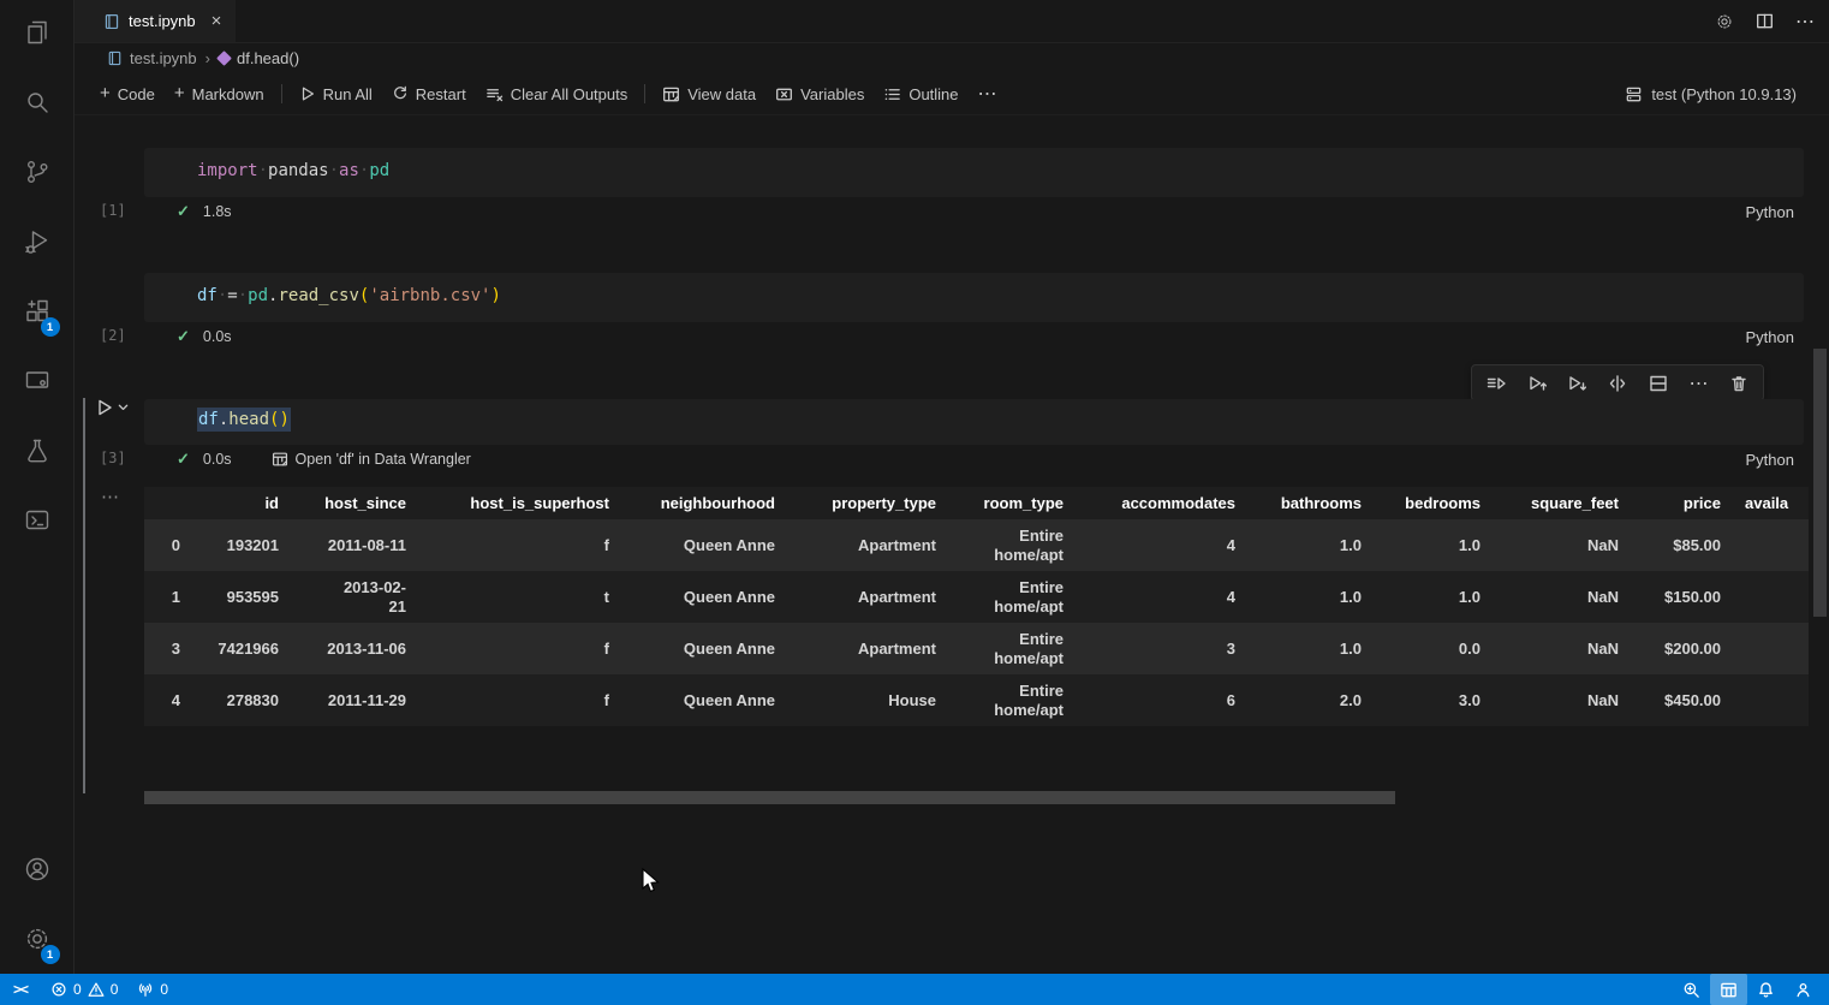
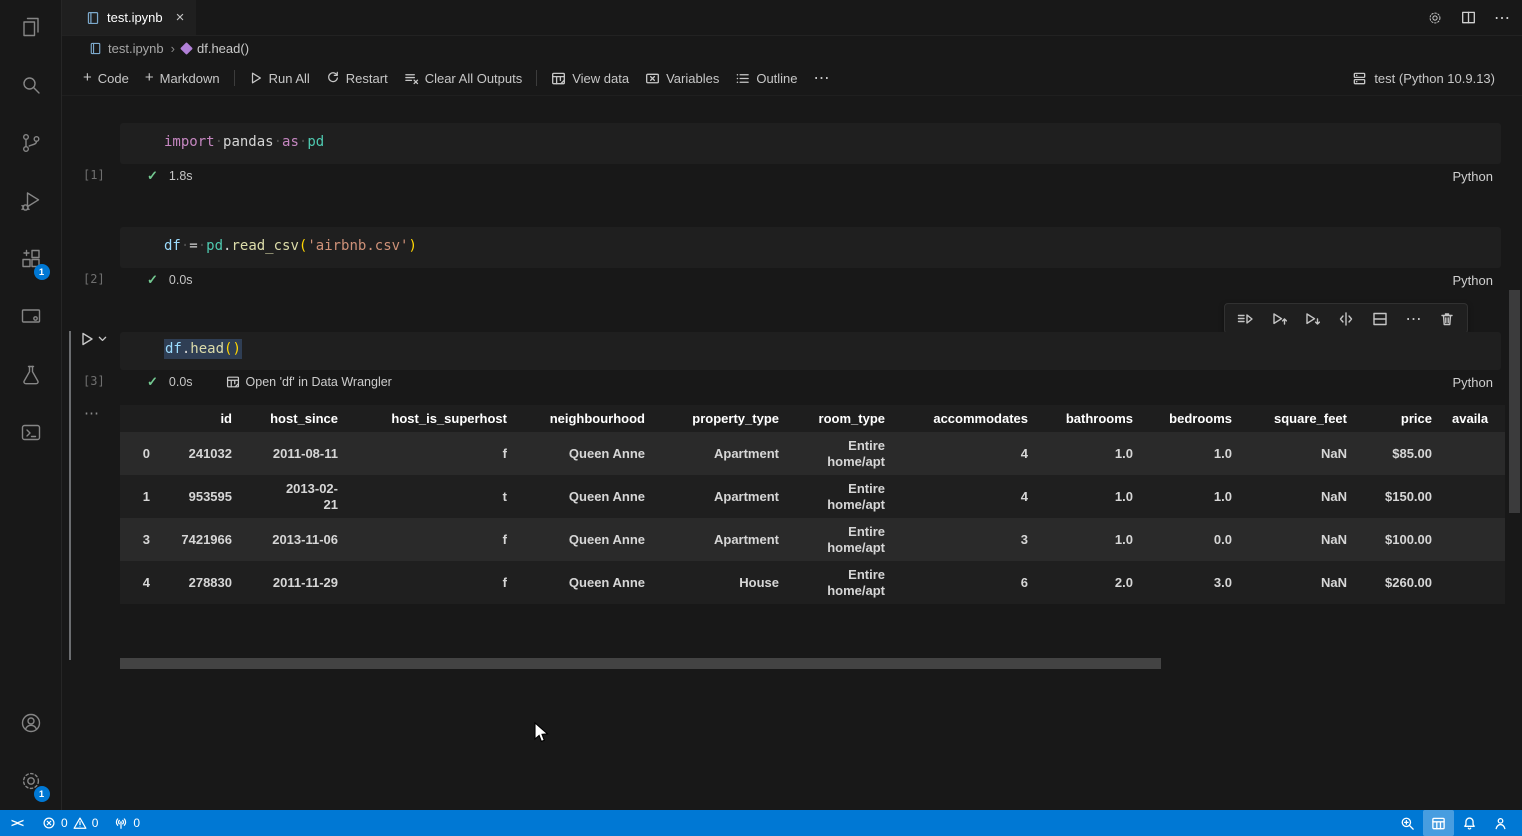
  1
  1
  test.ipynb
  ×
  ⋯
  test.ipynb
  ›
  df.head()
  +
  Code
  +
  Markdown
  Run All
  Restart
  Clear All Outputs
  View data
  Variables
  Outline
  ⋯
  test (Python 10.9.13)
  import·pandas·as·pd
  [1]
  ✓
  1.8s
  Python
  df·=·pd.read_csv('airbnb.csv')
  [2]
  ✓
  0.0s
  Python
  ⋯
  df.head()
  [3]
  ✓
  0.0s
  Open 'df' in Data Wrangler
  Python
  ⋯
  	id	host_since	host_is_superhost	neighbourhood	property_type	room_type	accommodates	bathrooms	bedrooms	square_feet	price	availa
- 0	193201	2011-08-11	f	Queen Anne	Apartment	Entire home/apt	4	1.0	1.0	NaN	$85.00
+ 0	241032	2011-08-11	f	Queen Anne	Apartment	Entire home/apt	4	1.0	1.0	NaN	$85.00
  1	953595	2013-02- 21	t	Queen Anne	Apartment	Entire home/apt	4	1.0	1.0	NaN	$150.00
- 3	7421966	2013-11-06	f	Queen Anne	Apartment	Entire home/apt	3	1.0	0.0	NaN	$200.00
+ 3	7421966	2013-11-06	f	Queen Anne	Apartment	Entire home/apt	3	1.0	0.0	NaN	$100.00
- 4	278830	2011-11-29	f	Queen Anne	House	Entire home/apt	6	2.0	3.0	NaN	$450.00
+ 4	278830	2011-11-29	f	Queen Anne	House	Entire home/apt	6	2.0	3.0	NaN	$260.00
  ><
  0
  0
  0
